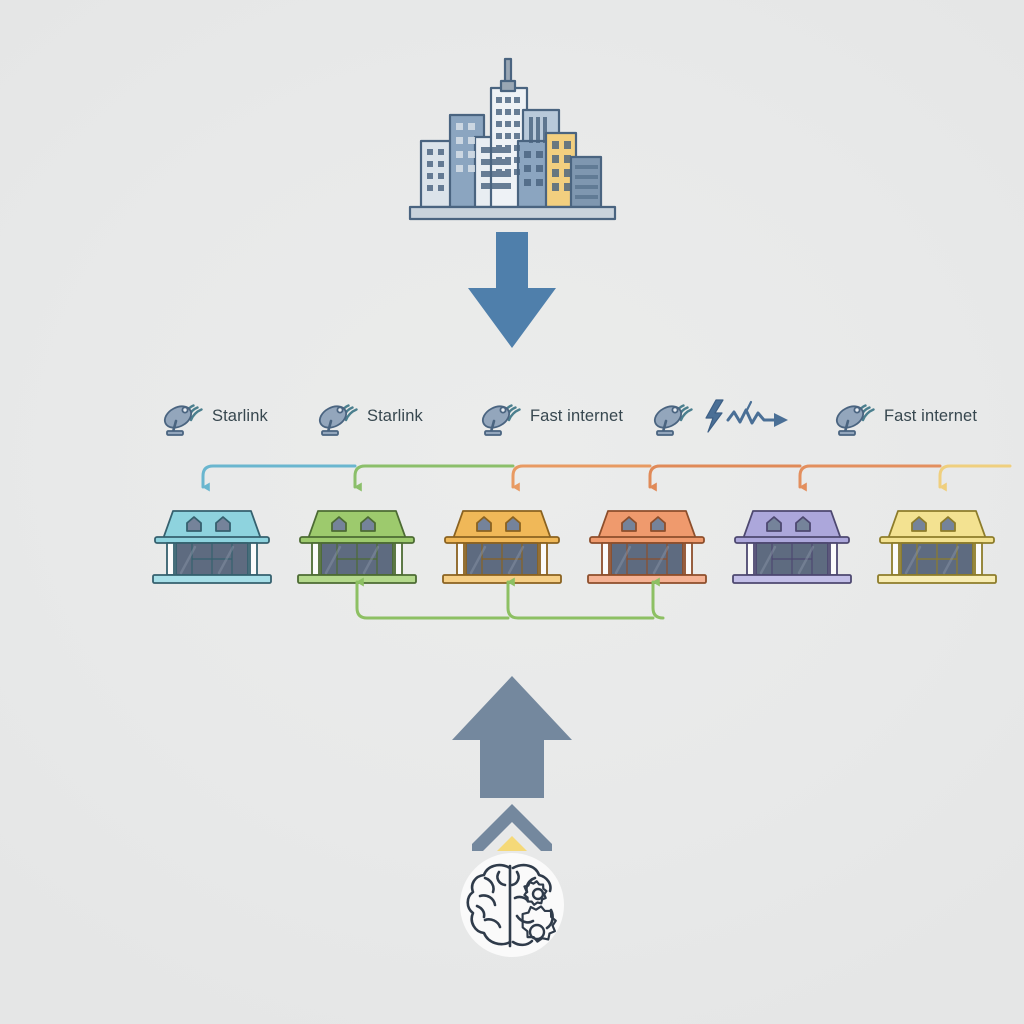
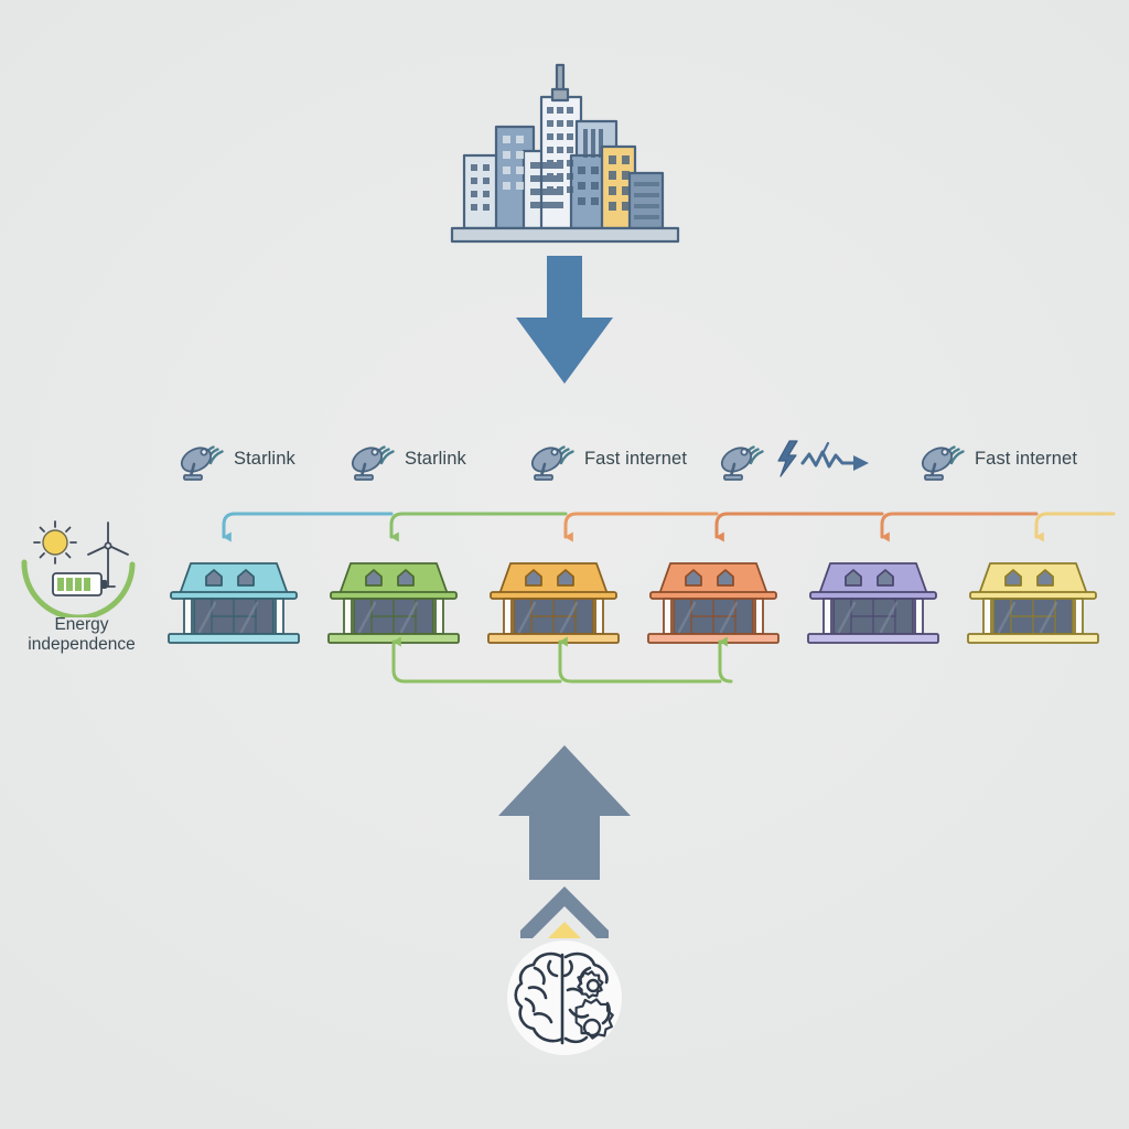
  Starlink
  Starlink
  Fast internet
  Fast internet
+ Energy independence
